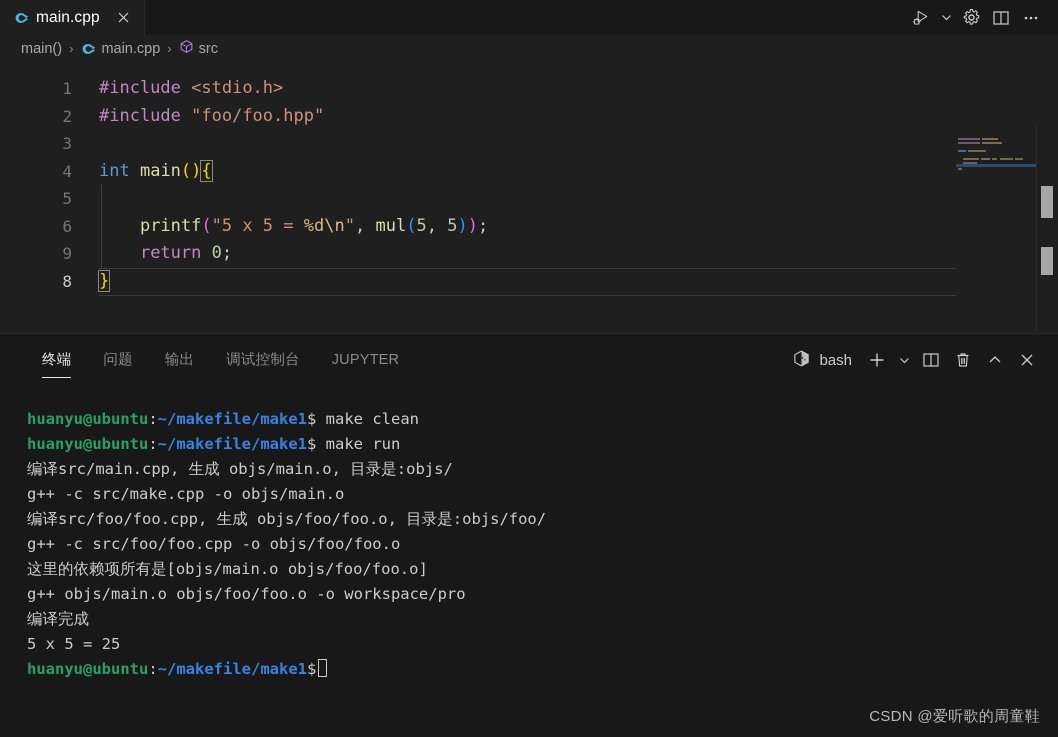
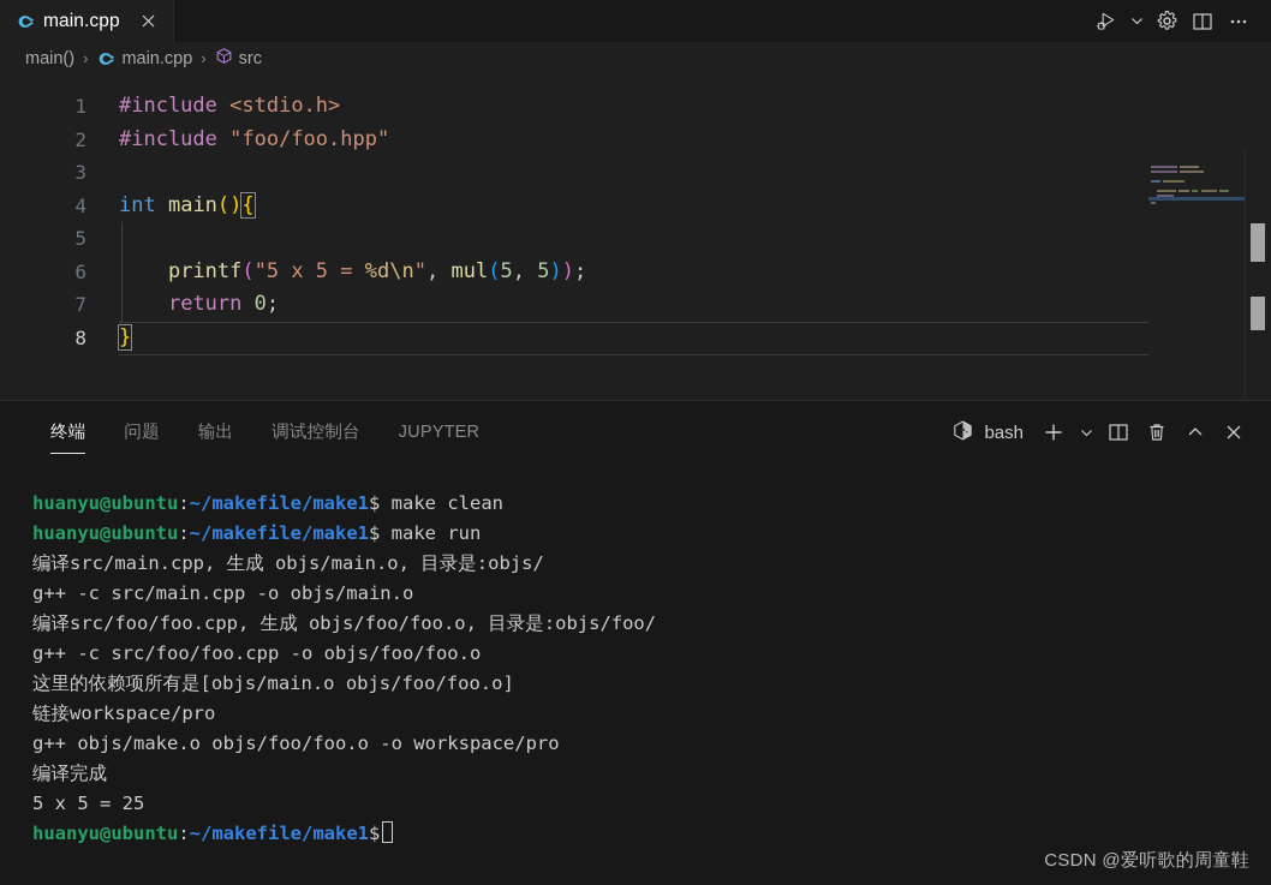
  main.cpp
  main()
  ›
  main.cpp
  ›
  src
  1
  #include <stdio.h>
  2
  #include "foo/foo.hpp"
  3
  4
  int main(){
  5
  6
  printf("5 x 5 = %d\n", mul(5, 5));
- 9
+ 7
  return 0;
  8
  }
  终端
  问题
  输出
  调试控制台
  JUPYTER
  bash
  huanyu@ubuntu:~/makefile/make1$ make clean
  huanyu@ubuntu:~/makefile/make1$ make run
  编译src/main.cpp, 生成 objs/main.o, 目录是:objs/
- g++ -c src/make.cpp -o objs/main.o
+ g++ -c src/main.cpp -o objs/main.o
  编译src/foo/foo.cpp, 生成 objs/foo/foo.o, 目录是:objs/foo/
  g++ -c src/foo/foo.cpp -o objs/foo/foo.o
  这里的依赖项所有是[objs/main.o objs/foo/foo.o]
+ 链接workspace/pro
- g++ objs/main.o objs/foo/foo.o -o workspace/pro
+ g++ objs/make.o objs/foo/foo.o -o workspace/pro
  编译完成
  5 x 5 = 25
  huanyu@ubuntu:~/makefile/make1$
  CSDN @爱听歌的周童鞋
